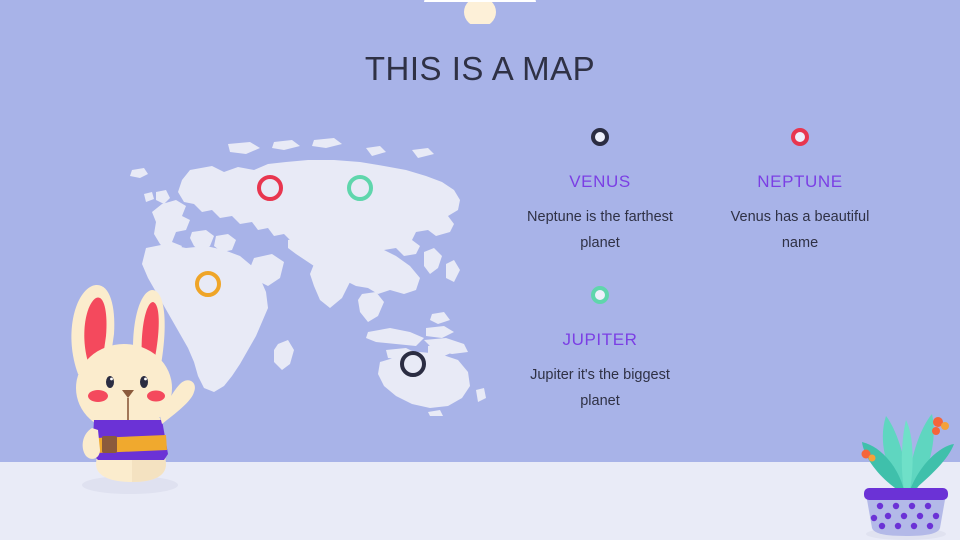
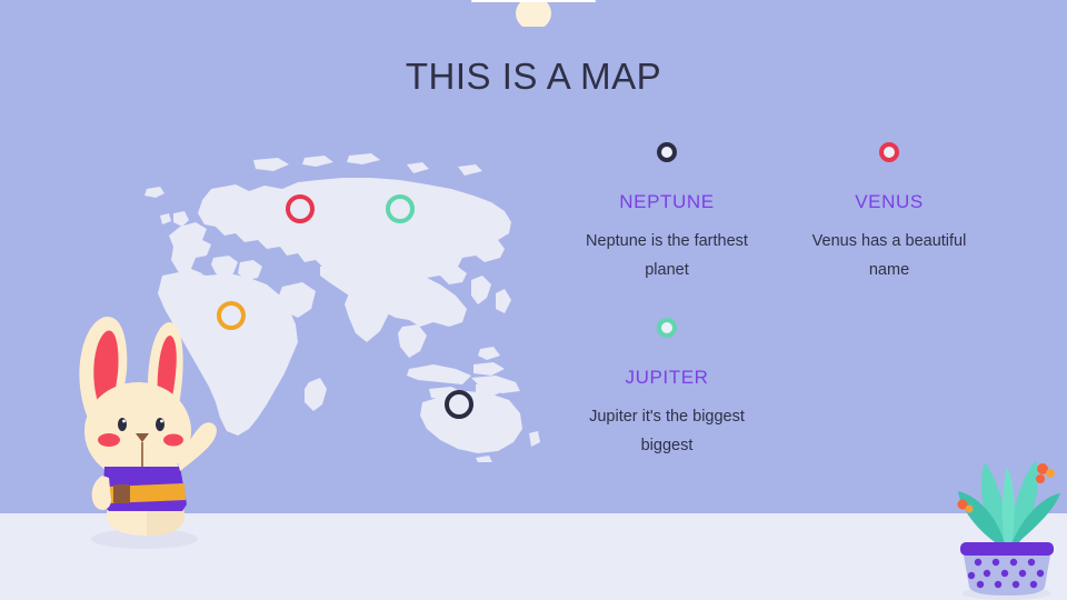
  THIS IS A MAP
- VENUS
+ NEPTUNE
  Neptune is the farthest planet
- NEPTUNE
+ VENUS
  Venus has a beautiful name
  JUPITER
- Jupiter it's the biggest planet
+ Jupiter it's the biggest biggest
